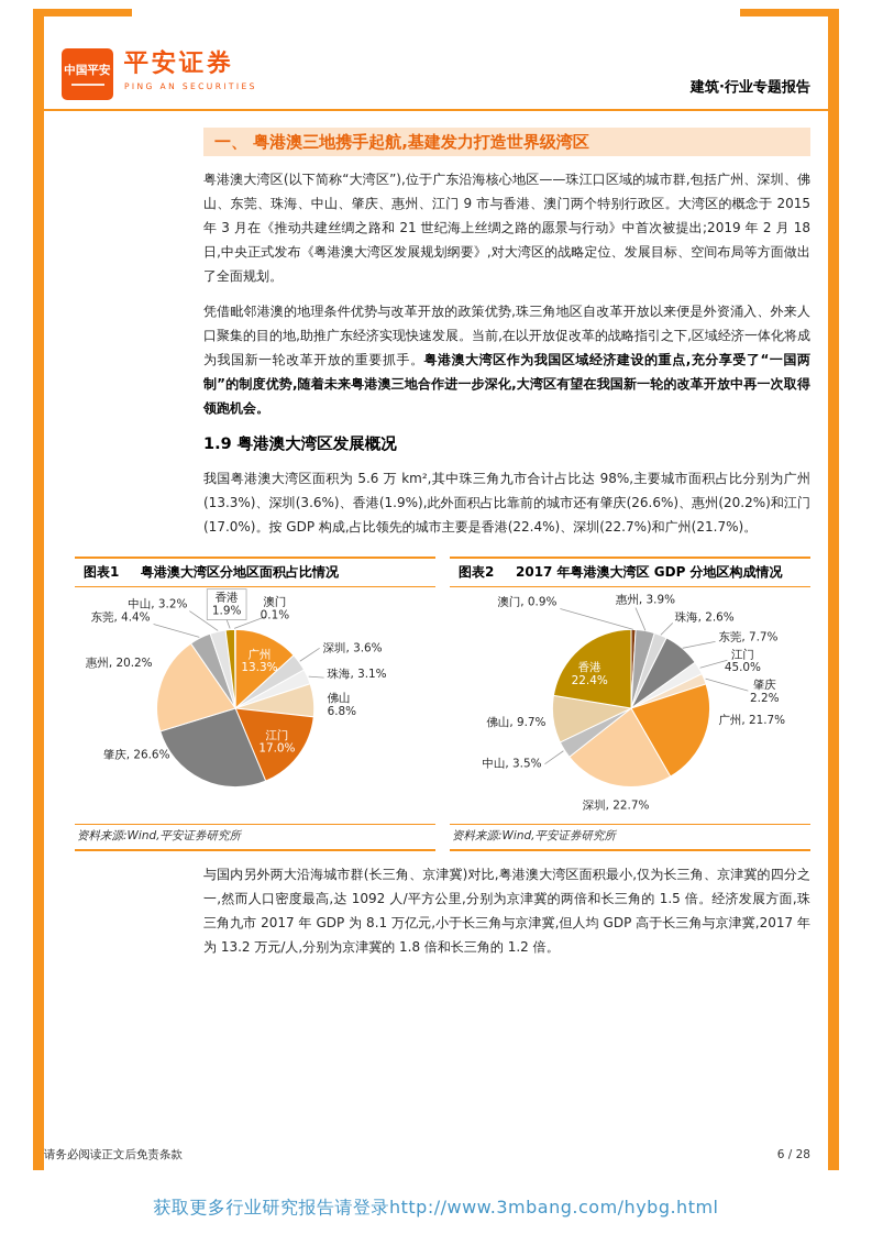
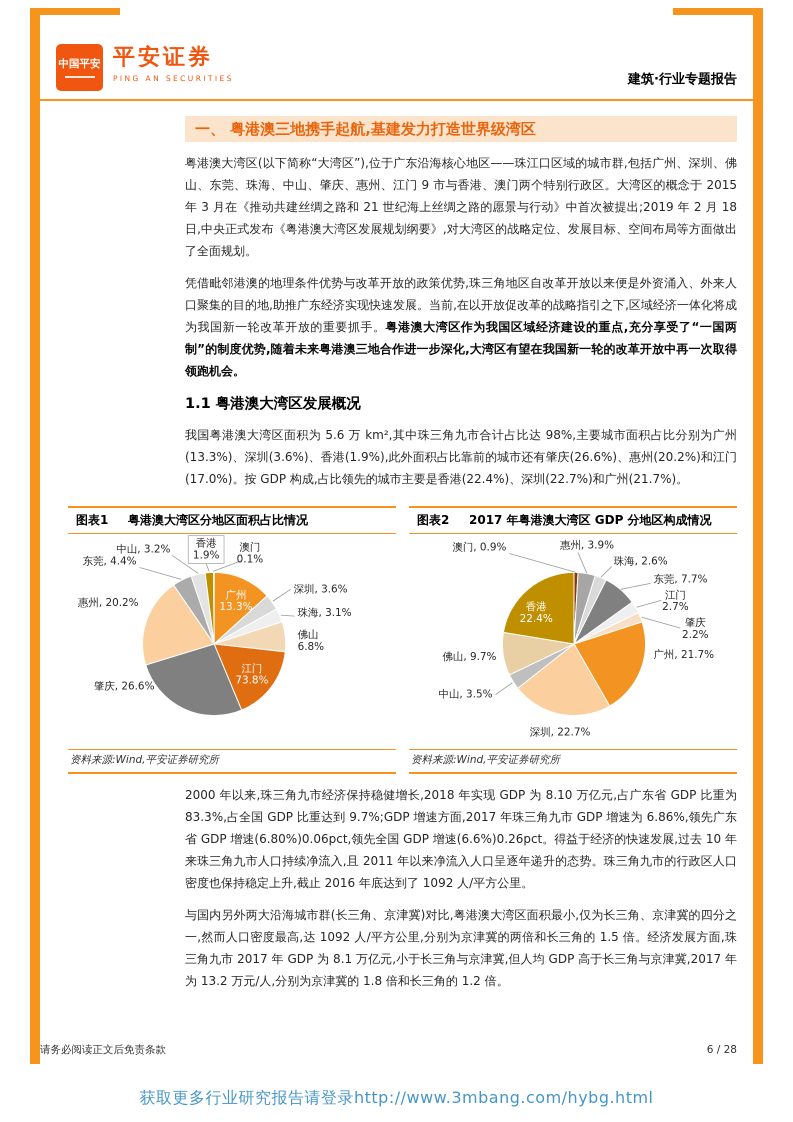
  中国平安
  平安证券
  PING AN SECURITIES
  建筑·行业专题报告
  一、 粤港澳三地携手起航,基建发力打造世界级湾区
  粤港澳大湾区(以下简称“大湾区”),位于广东沿海核心地区——珠江口区域的城市群,包括广州、深圳、佛山、东莞、珠海、中山、肇庆、惠州、江门 9 市与香港、澳门两个特别行政区。大湾区的概念于 2015 年 3 月在《推动共建丝绸之路和 21 世纪海上丝绸之路的愿景与行动》中首次被提出;2019 年 2 月 18 日,中央正式发布《粤港澳大湾区发展规划纲要》,对大湾区的战略定位、发展目标、空间布局等方面做出了全面规划。
  凭借毗邻港澳的地理条件优势与改革开放的政策优势,珠三角地区自改革开放以来便是外资涌入、外来人口聚集的目的地,助推广东经济实现快速发展。当前,在以开放促改革的战略指引之下,区域经济一体化将成为我国新一轮改革开放的重要抓手。粤港澳大湾区作为我国区域经济建设的重点,充分享受了“一国两制”的制度优势,随着未来粤港澳三地合作进一步深化,大湾区有望在我国新一轮的改革开放中再一次取得领跑机会。
- 1.9 粤港澳大湾区发展概况
+ 1.1 粤港澳大湾区发展概况
  我国粤港澳大湾区面积为 5.6 万 km²,其中珠三角九市合计占比达 98%,主要城市面积占比分别为广州(13.3%)、深圳(3.6%)、香港(1.9%),此外面积占比靠前的城市还有肇庆(26.6%)、惠州(20.2%)和江门(17.0%)。按 GDP 构成,占比领先的城市主要是香港(22.4%)、深圳(22.7%)和广州(21.7%)。
  图表1
  粤港澳大湾区分地区面积占比情况
  广州 13.3%
  深圳, 3.6%
  珠海, 3.1%
  佛山 6.8%
- 江门 17.0%
+ 江门 73.8%
  肇庆, 26.6%
  惠州, 20.2%
  东莞, 4.4%
  中山, 3.2%
  香港 1.9%
  澳门 0.1%
  资料来源:Wind,平安证券研究所
  图表2
  2017 年粤港澳大湾区 GDP 分地区构成情况
  澳门, 0.9%
  惠州, 3.9%
  珠海, 2.6%
  东莞, 7.7%
- 江门 45.0%
+ 江门 2.7%
  肇庆 2.2%
  广州, 21.7%
  深圳, 22.7%
  中山, 3.5%
  佛山, 9.7%
  香港 22.4%
  资料来源:Wind,平安证券研究所
+ 2000 年以来,珠三角九市经济保持稳健增长,2018 年实现 GDP 为 8.10 万亿元,占广东省 GDP 比重为 83.3%,占全国 GDP 比重达到 9.7%;GDP 增速方面,2017 年珠三角九市 GDP 增速为 6.86%,领先广东省 GDP 增速(6.80%)0.06pct,领先全国 GDP 增速(6.6%)0.26pct。得益于经济的快速发展,过去 10 年来珠三角九市人口持续净流入,且 2011 年以来净流入人口呈逐年递升的态势。珠三角九市的行政区人口密度也保持稳定上升,截止 2016 年底达到了 1092 人/平方公里。
  与国内另外两大沿海城市群(长三角、京津冀)对比,粤港澳大湾区面积最小,仅为长三角、京津冀的四分之一,然而人口密度最高,达 1092 人/平方公里,分别为京津冀的两倍和长三角的 1.5 倍。经济发展方面,珠三角九市 2017 年 GDP 为 8.1 万亿元,小于长三角与京津冀,但人均 GDP 高于长三角与京津冀,2017 年为 13.2 万元/人,分别为京津冀的 1.8 倍和长三角的 1.2 倍。
  请务必阅读正文后免责条款
  6 / 28
  获取更多行业研究报告请登录http://www.3mbang.com/hybg.html
